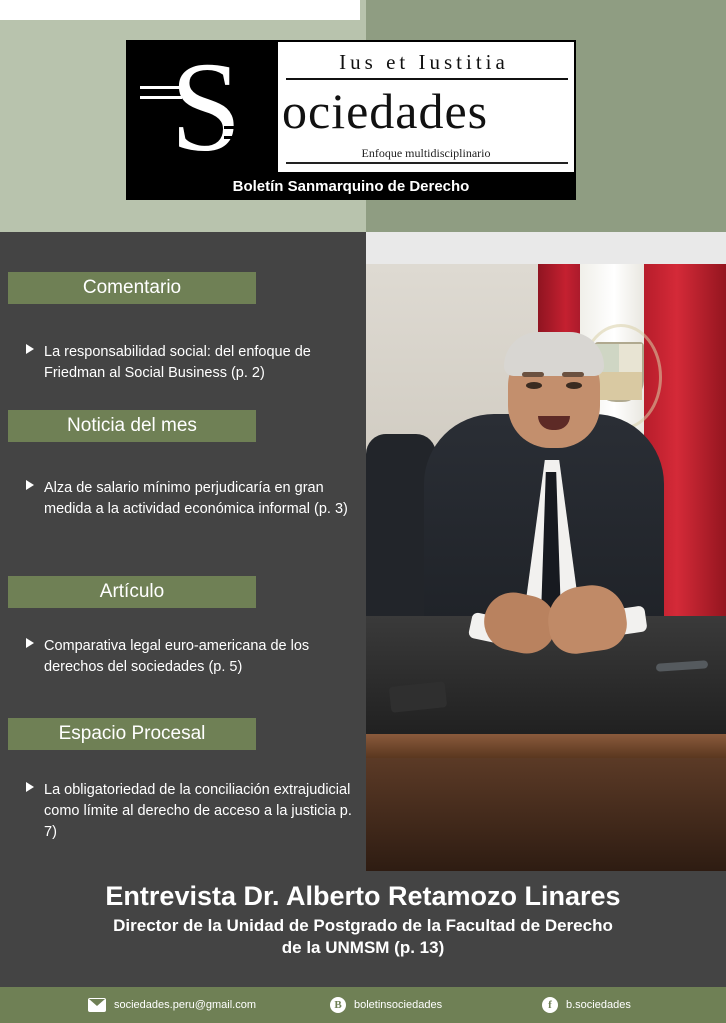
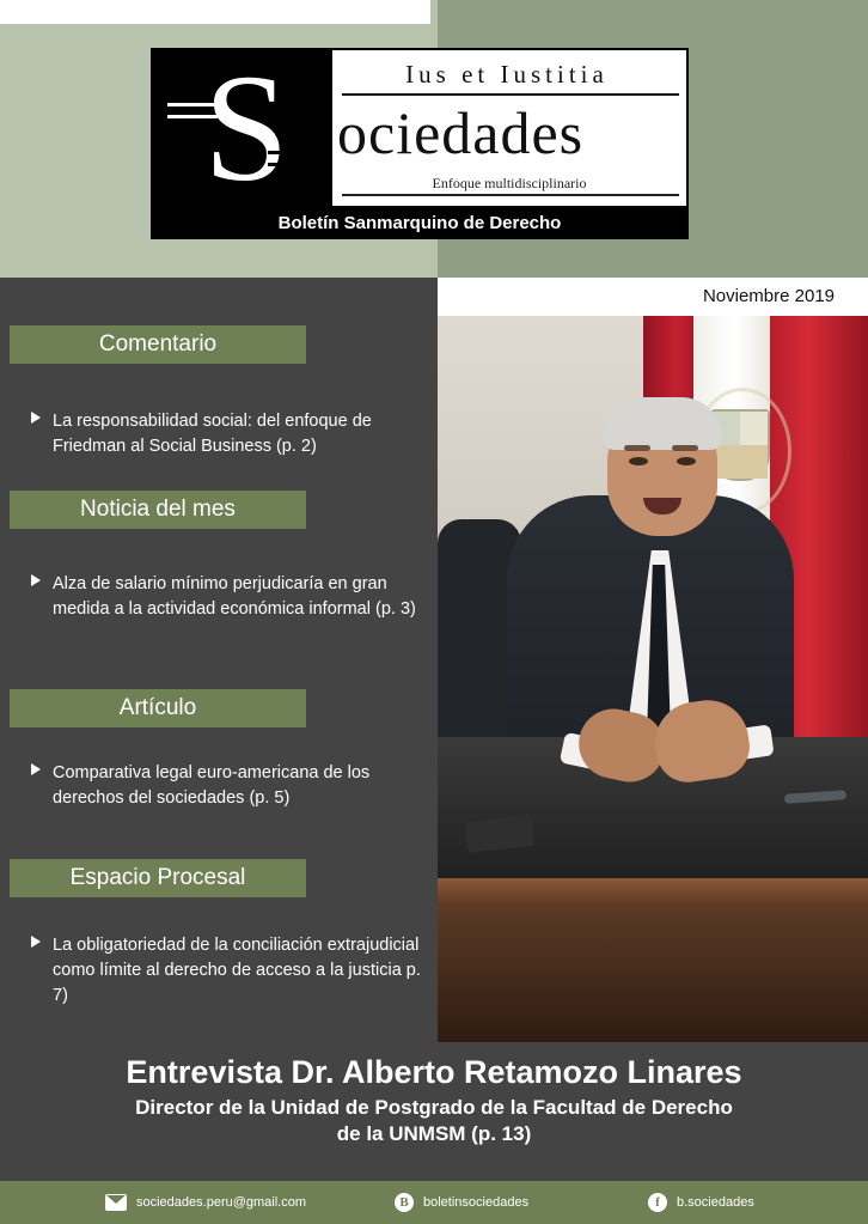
  S
  Ius et Iustitia
  ociedades
  Enfoque multidisciplinario
  Boletín Sanmarquino de Derecho
  Comentario
  La responsabilidad social: del enfoque de Friedman al Social Business (p. 2)
  Noticia del mes
  Alza de salario mínimo perjudicaría en gran medida a la actividad económica informal (p. 3)
  Artículo
  Comparativa legal euro-americana de los derechos del sociedades (p. 5)
  Espacio Procesal
  La obligatoriedad de la conciliación extrajudicial como límite al derecho de acceso a la justicia p. 7)
+ Noviembre 2019
  Entrevista Dr. Alberto Retamozo Linares
  Director de la Unidad de Postgrado de la Facultad de Derecho
  de la UNMSM (p. 13)
  sociedades.peru@gmail.com
  B
  boletinsociedades
  f
  b.sociedades
